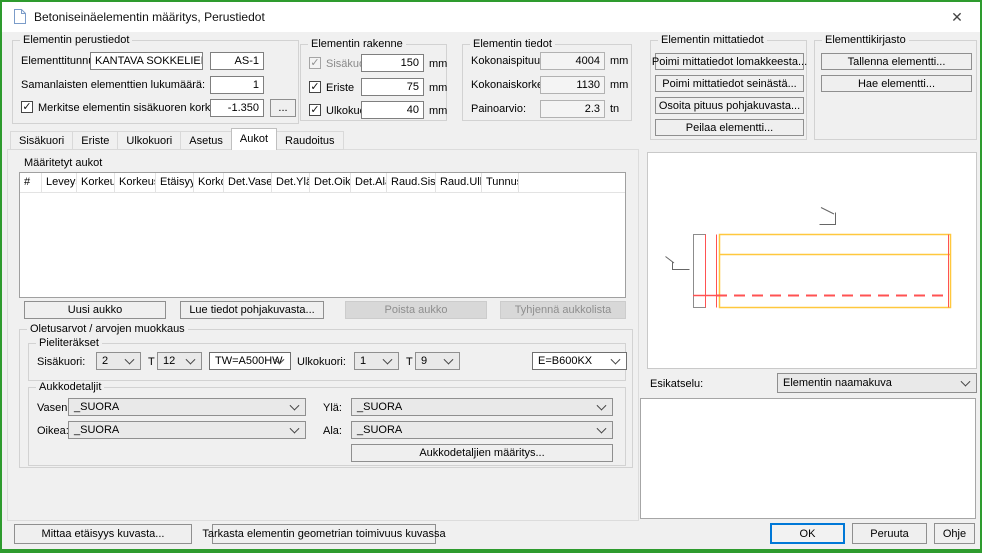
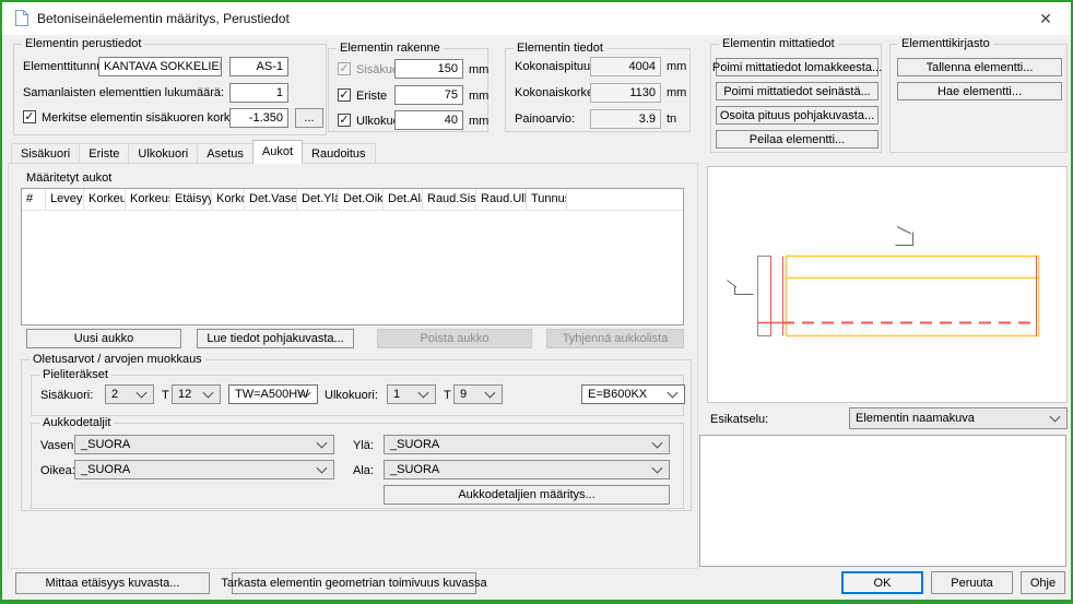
  Betoniseinäelementin määritys, Perustiedot
  ✕
  Elementin perustiedot
  Elementtitunn
  KANTAVA SOKKELIE
  AS-1
  Samanlaisten elementtien lukumäärä:
  1
  ✓
  Merkitse elementin sisäkuoren kork
  -1.350
  ...
  Elementin rakenne
  ✓
  150
  mm
  ✓
  Eriste
  75
  mm
  ✓
  40
  mm
  Elementin tiedot
  Kokonaispituu
  4004
  mm
  Kokonaiskork
  1130
  mm
  Painoarvio:
- 2.3
+ 3.9
  tn
  Elementin mittatiedot
  Poimi mittatiedot lomakkeesta...
  Poimi mittatiedot seinästä...
  Osoita pituus pohjakuvasta...
  Peilaa elementti...
  Elementtikirjasto
  Tallenna elementti...
  Hae elementti...
  Sisäkuori
  Eriste
  Ulkokuori
  Asetus
  Aukot
  Raudoitus
  Määritetyt aukot
  #
  Levey
  Korkeu
  Korkeu
  Etäisyy
  Korko
  Det.Vase
  Det.Ylä
  Det.Oik
  Det.Al
  Raud.Sis
  Tunnu
  Uusi aukko
  Lue tiedot pohjakuvasta...
  Poista aukko
  Tyhjennä aukkolista
  Oletusarvot / arvojen muokkaus
  Pieliteräkset
  Sisäkuori:
  2
  T
  12
  TW=A500HW
  Ulkokuori:
  1
  T
  9
  E=B600KX
  Aukkodetaljit
  Vasen
  _SUORA
  Ylä:
  _SUORA
  Oikea
  _SUORA
  Ala:
  _SUORA
  Aukkodetaljien määritys...
  Esikatselu:
  Elementin naamakuva
  Mittaa etäisyys kuvasta...
  Tarkasta elementin geometrian toimivuus kuvassa
  OK
  Peruuta
  Ohje
